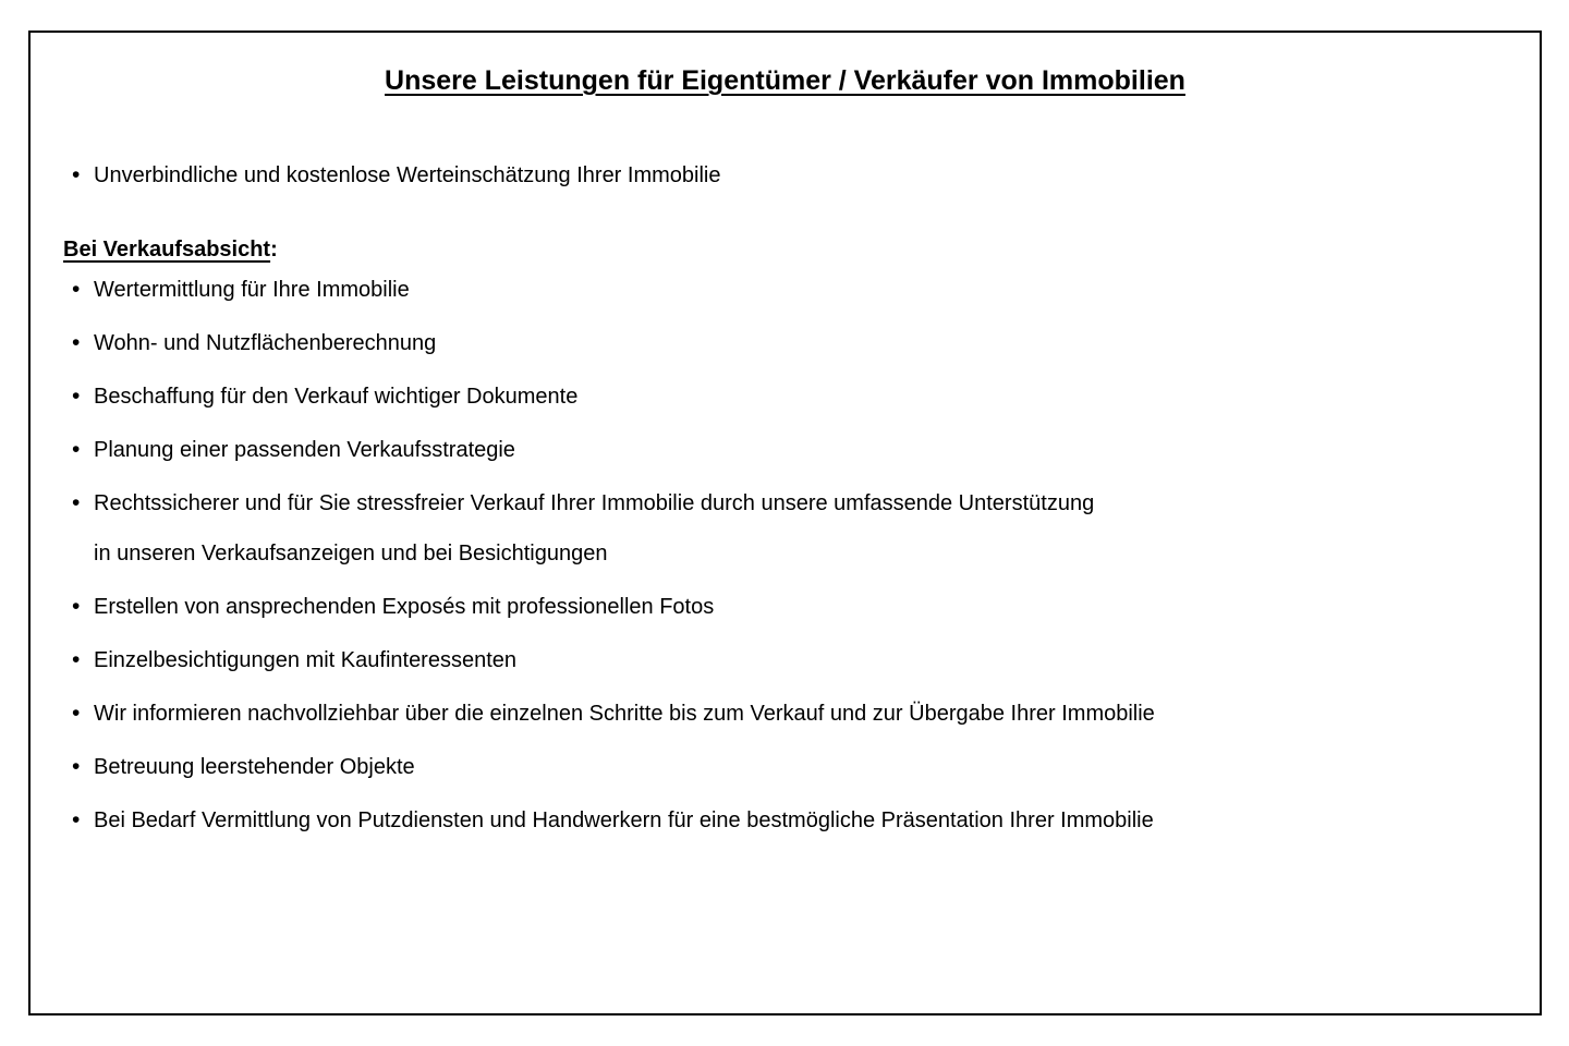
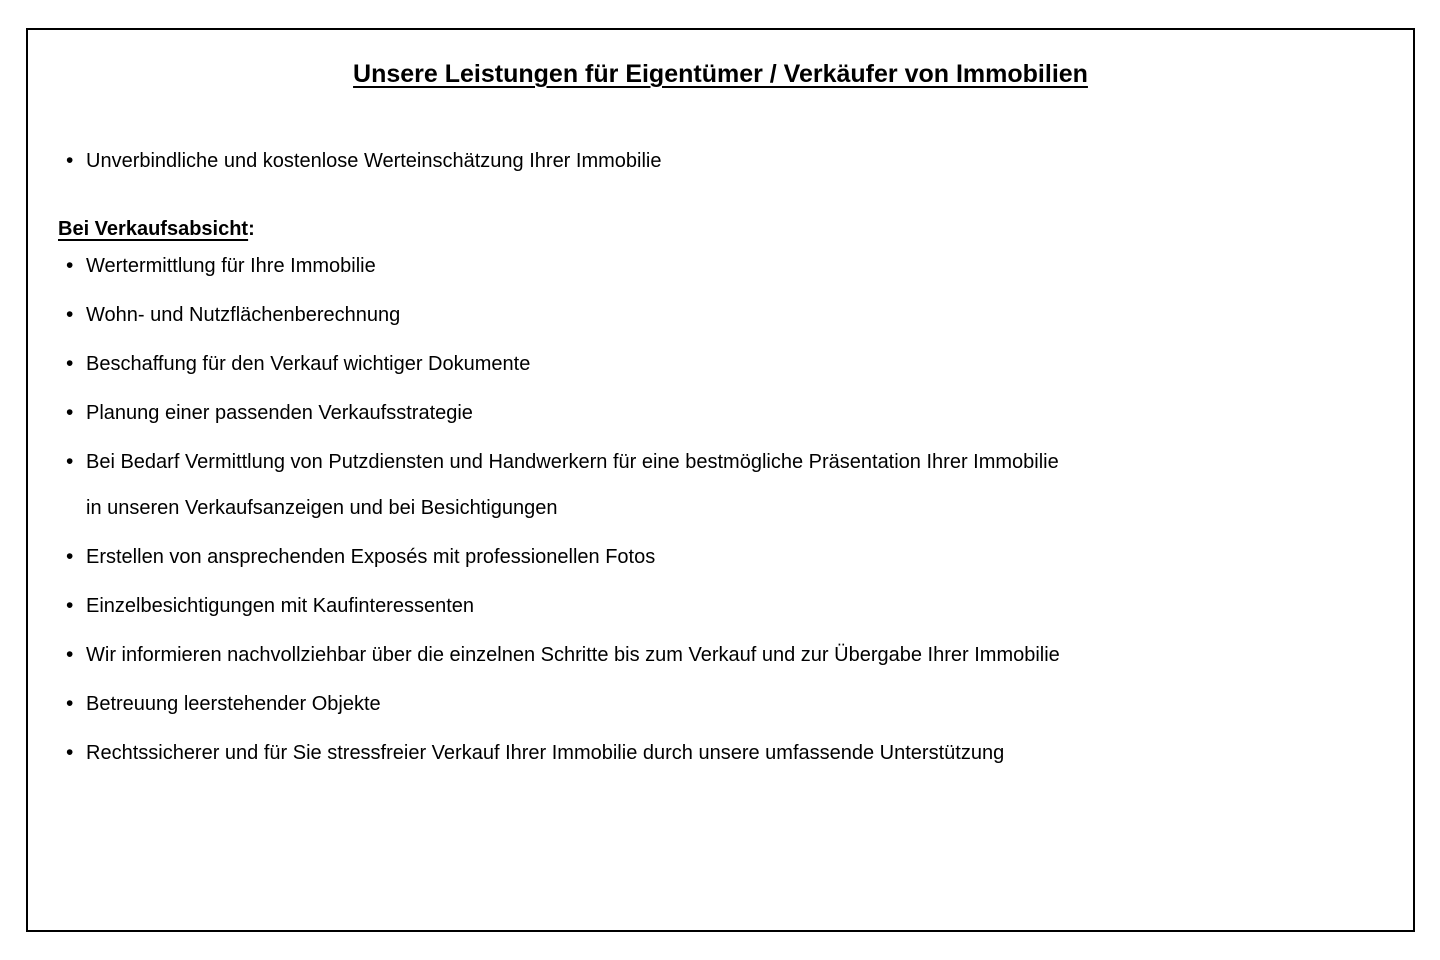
  Unsere Leistungen für Eigentümer / Verkäufer von Immobilien
  •
  Unverbindliche und kostenlose Werteinschätzung Ihrer Immobilie
  Bei Verkaufsabsicht:
  •
  Wertermittlung für Ihre Immobilie
  •
  Wohn- und Nutzflächenberechnung
  •
  Beschaffung für den Verkauf wichtiger Dokumente
  •
  Planung einer passenden Verkaufsstrategie
  •
- Rechtssicherer und für Sie stressfreier Verkauf Ihrer Immobilie durch unsere umfassende Unterstützung
+ Bei Bedarf Vermittlung von Putzdiensten und Handwerkern für eine bestmögliche Präsentation Ihrer Immobilie
  in unseren Verkaufsanzeigen und bei Besichtigungen
  •
  Erstellen von ansprechenden Exposés mit professionellen Fotos
  •
  Einzelbesichtigungen mit Kaufinteressenten
  •
  Wir informieren nachvollziehbar über die einzelnen Schritte bis zum Verkauf und zur Übergabe Ihrer Immobilie
  •
  Betreuung leerstehender Objekte
  •
- Bei Bedarf Vermittlung von Putzdiensten und Handwerkern für eine bestmögliche Präsentation Ihrer Immobilie
+ Rechtssicherer und für Sie stressfreier Verkauf Ihrer Immobilie durch unsere umfassende Unterstützung
